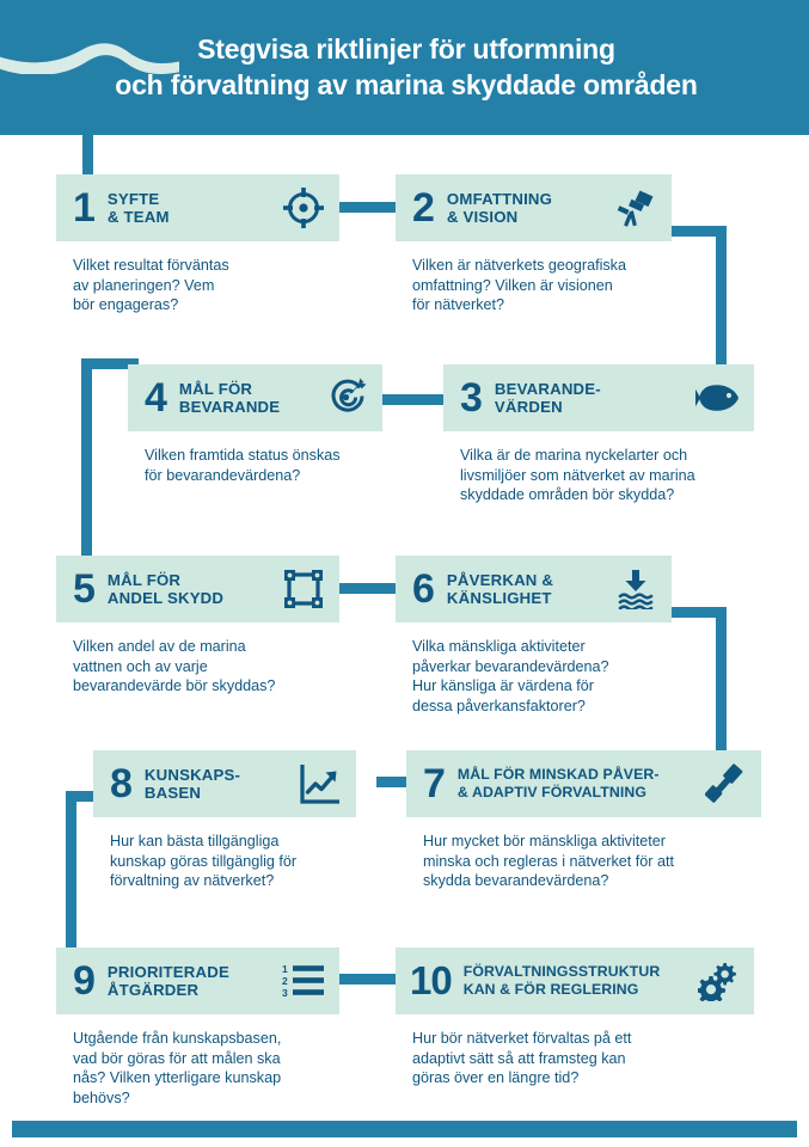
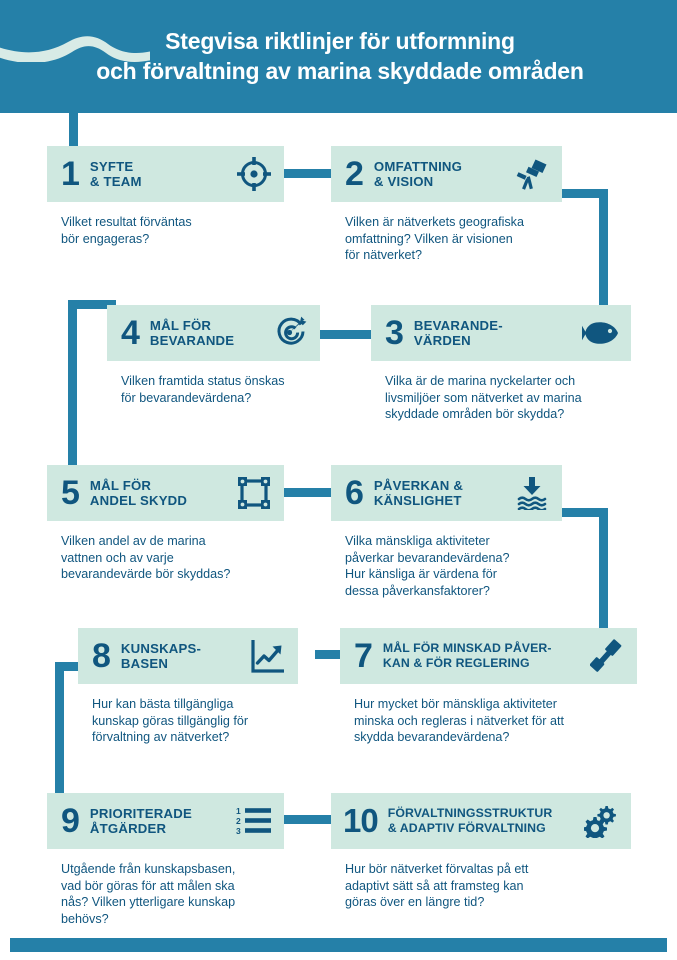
  Stegvisa riktlinjer för utformning
  och förvaltning av marina skyddade områden
  1
  SYFTE
  & TEAM
  Vilket resultat förväntas
- av planeringen? Vem
  bör engageras?
  2
  OMFATTNING
  & VISION
  Vilken är nätverkets geografiska
  omfattning? Vilken är visionen
  för nätverket?
  4
  MÅL FÖR
  BEVARANDE
  Vilken framtida status önskas
  för bevarandevärdena?
  3
  BEVARANDE-
  VÄRDEN
  Vilka är de marina nyckelarter och
  livsmiljöer som nätverket av marina
  skyddade områden bör skydda?
  5
  MÅL FÖR
  ANDEL SKYDD
  Vilken andel av de marina
  vattnen och av varje
  bevarandevärde bör skyddas?
  6
  PÅVERKAN &
  KÄNSLIGHET
  Vilka mänskliga aktiviteter
  påverkar bevarandevärdena?
  Hur känsliga är värdena för
  dessa påverkansfaktorer?
  8
  KUNSKAPS-
  BASEN
  Hur kan bästa tillgängliga
  kunskap göras tillgänglig för
  förvaltning av nätverket?
  7
  MÅL FÖR MINSKAD PÅVER-
- & ADAPTIV FÖRVALTNING
+ KAN & FÖR REGLERING
  Hur mycket bör mänskliga aktiviteter
  minska och regleras i nätverket för att
  skydda bevarandevärdena?
  9
  PRIORITERADE
  ÅTGÄRDER
  1
  2
  3
  Utgående från kunskapsbasen,
  vad bör göras för att målen ska
  nås? Vilken ytterligare kunskap
  behövs?
  10
  FÖRVALTNINGSSTRUKTUR
- KAN & FÖR REGLERING
+ & ADAPTIV FÖRVALTNING
  Hur bör nätverket förvaltas på ett
  adaptivt sätt så att framsteg kan
  göras över en längre tid?
